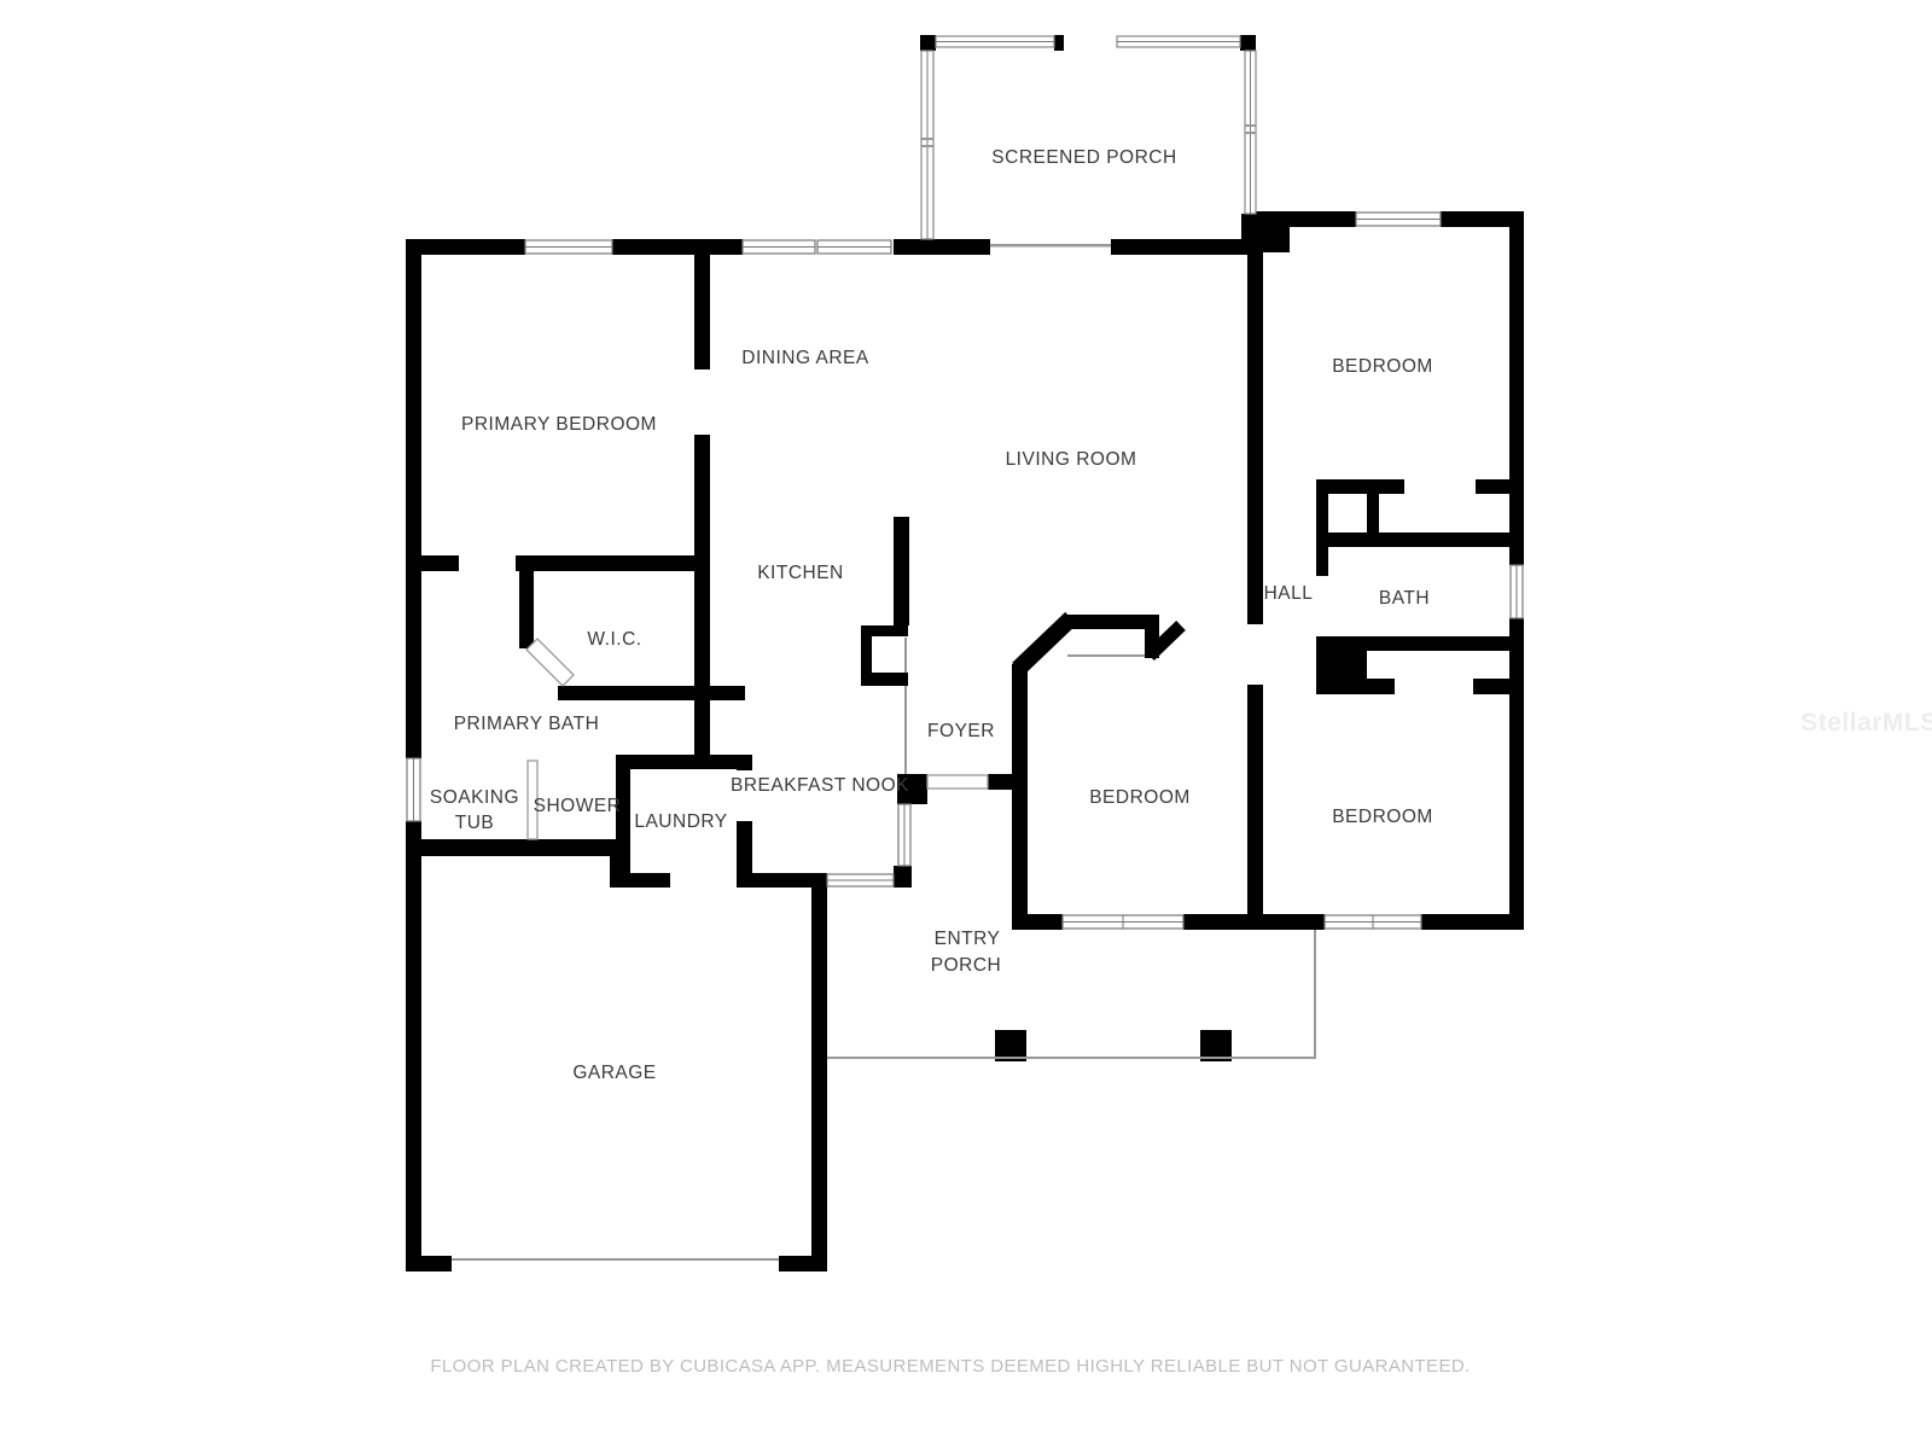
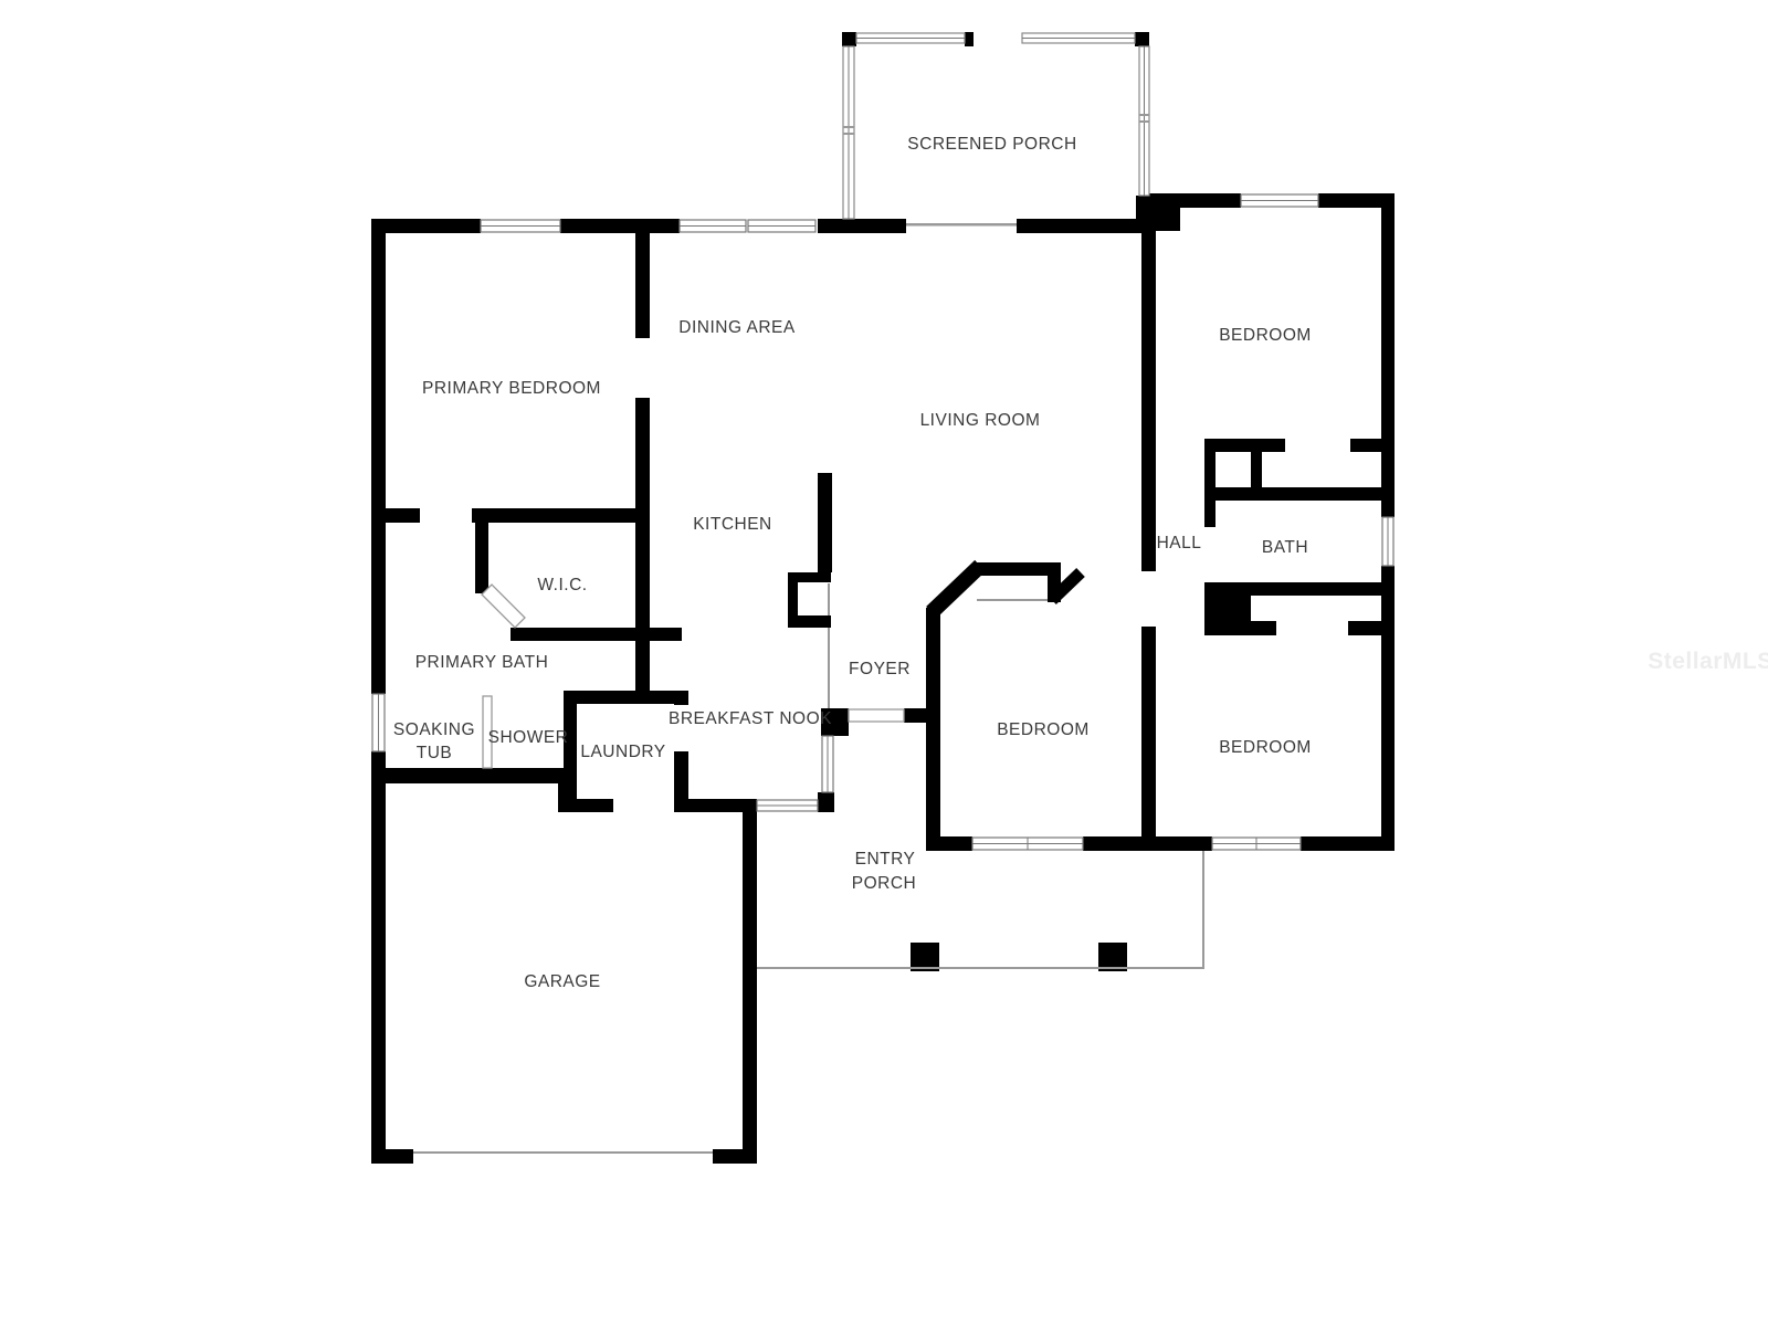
  SCREENED PORCH
  PRIMARY BEDROOM
  DINING AREA
  LIVING ROOM
  BEDROOM
  KITCHEN
  W.I.C.
  HALL
  BATH
  PRIMARY BATH
  SOAKING
  TUB
  SHOWER
  LAUNDRY
  BREAKFAST NOOK
  FOYER
  BEDROOM
  BEDROOM
  ENTRY
  PORCH
  GARAGE
- FLOOR PLAN CREATED BY CUBICASA APP. MEASUREMENTS DEEMED HIGHLY RELIABLE BUT NOT GUARANTEED.
